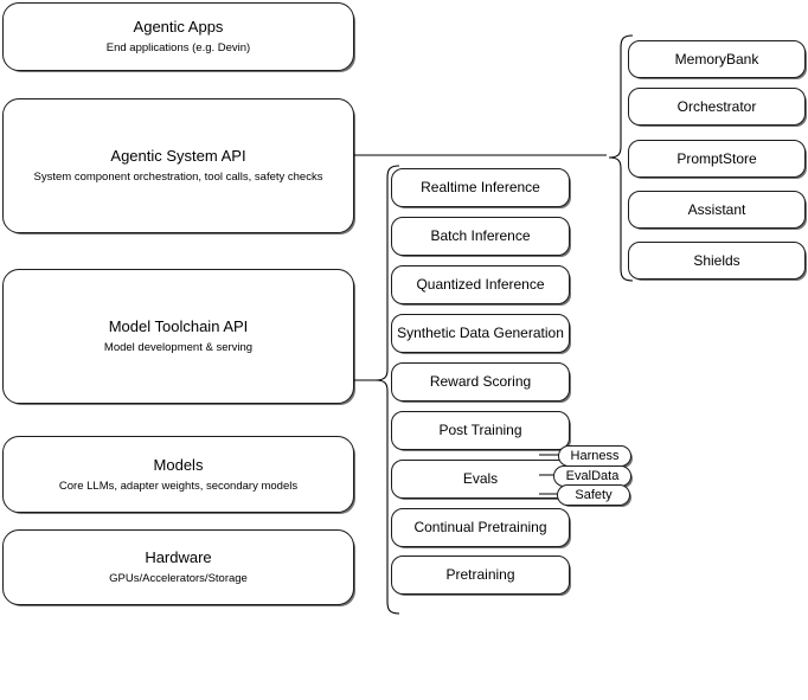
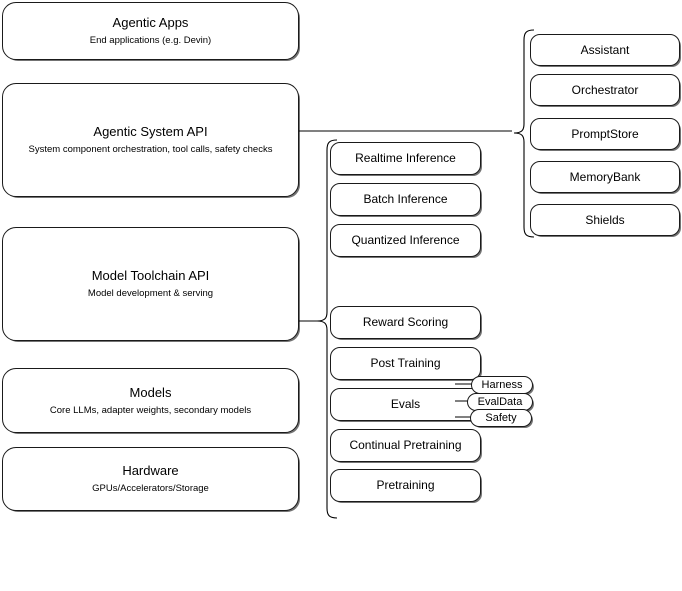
  Agentic Apps
  End applications (e.g. Devin)
  Agentic System API
  System component orchestration, tool calls, safety checks
  Model Toolchain API
  Model development & serving
  Models
  Core LLMs, adapter weights, secondary models
  Hardware
  GPUs/Accelerators/Storage
  Realtime Inference
  Batch Inference
  Quantized Inference
- Synthetic Data Generation
  Reward Scoring
  Post Training
  Evals
  Continual Pretraining
  Pretraining
  Harness
  EvalData
  Safety
- MemoryBank
+ Assistant
  Orchestrator
  PromptStore
- Assistant
+ MemoryBank
  Shields
